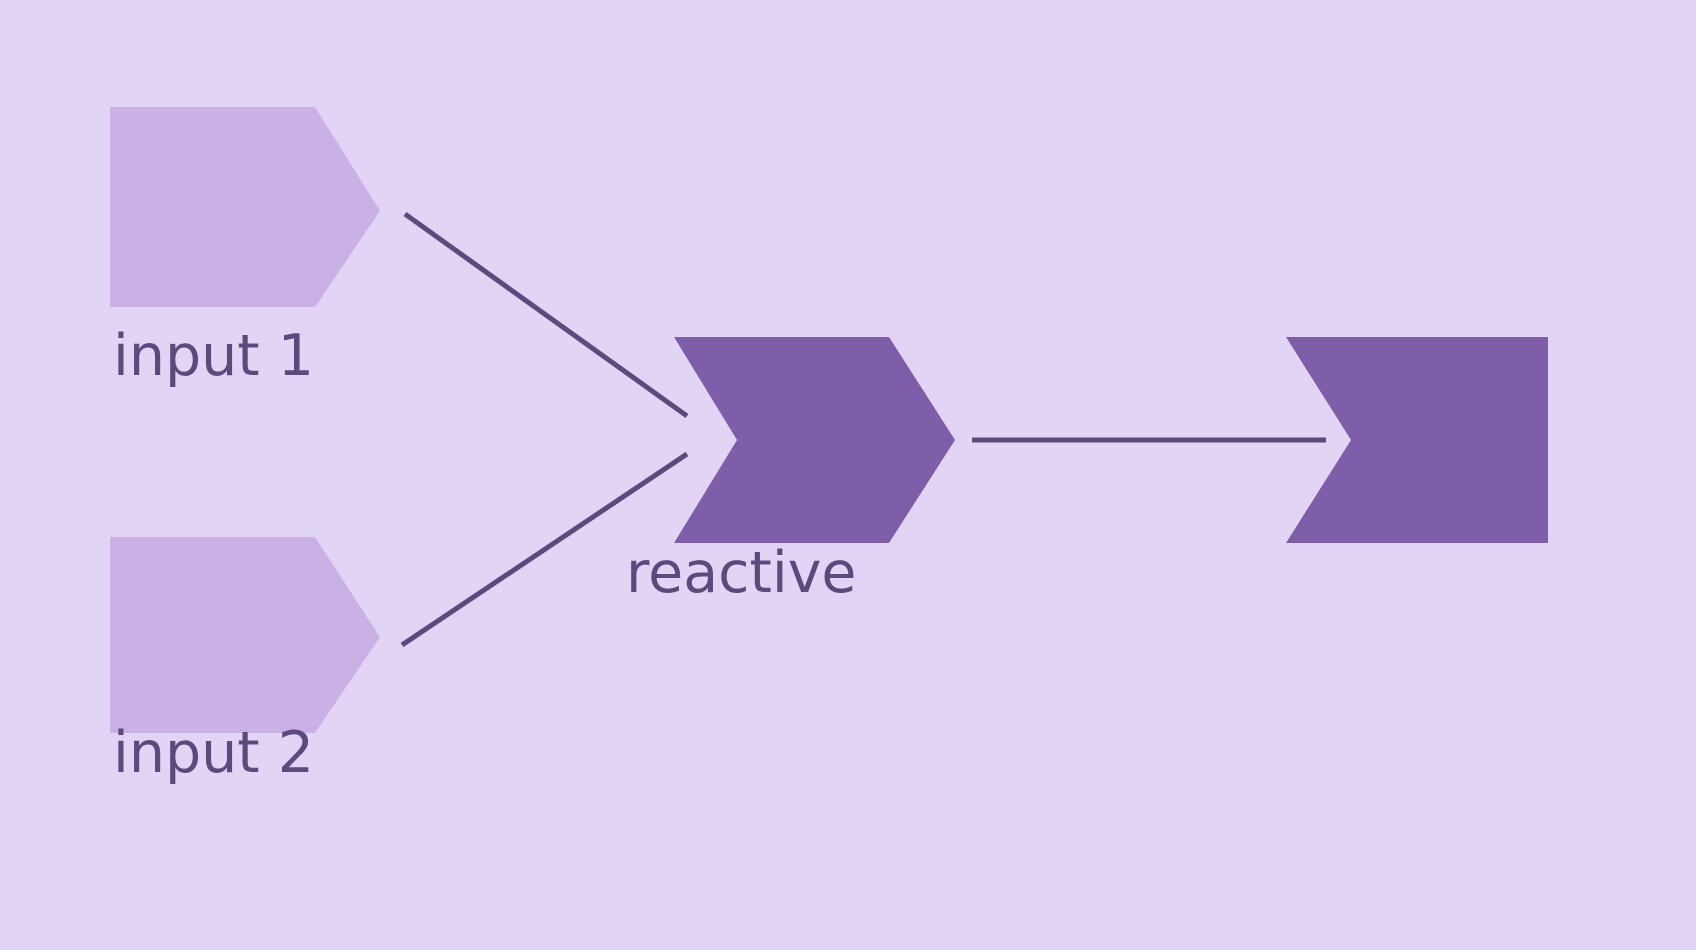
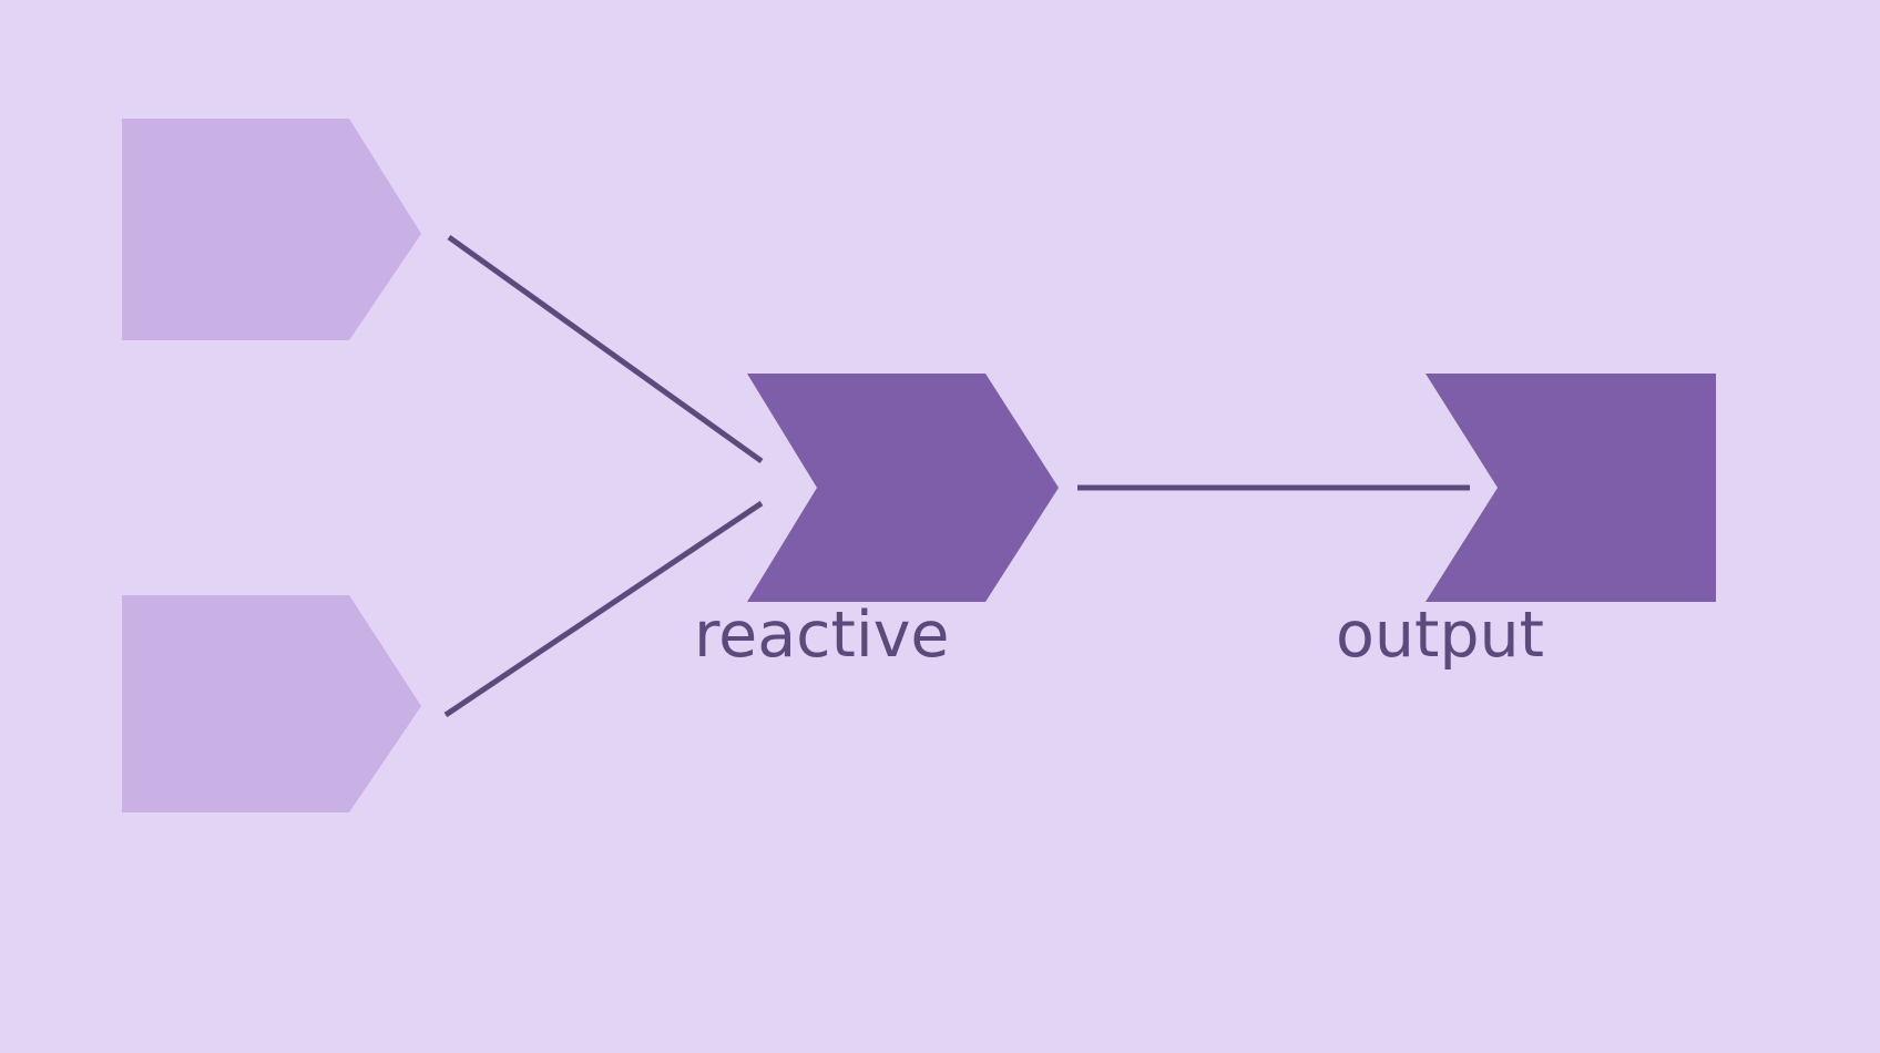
- input 1
- input 2
  reactive
+ output
